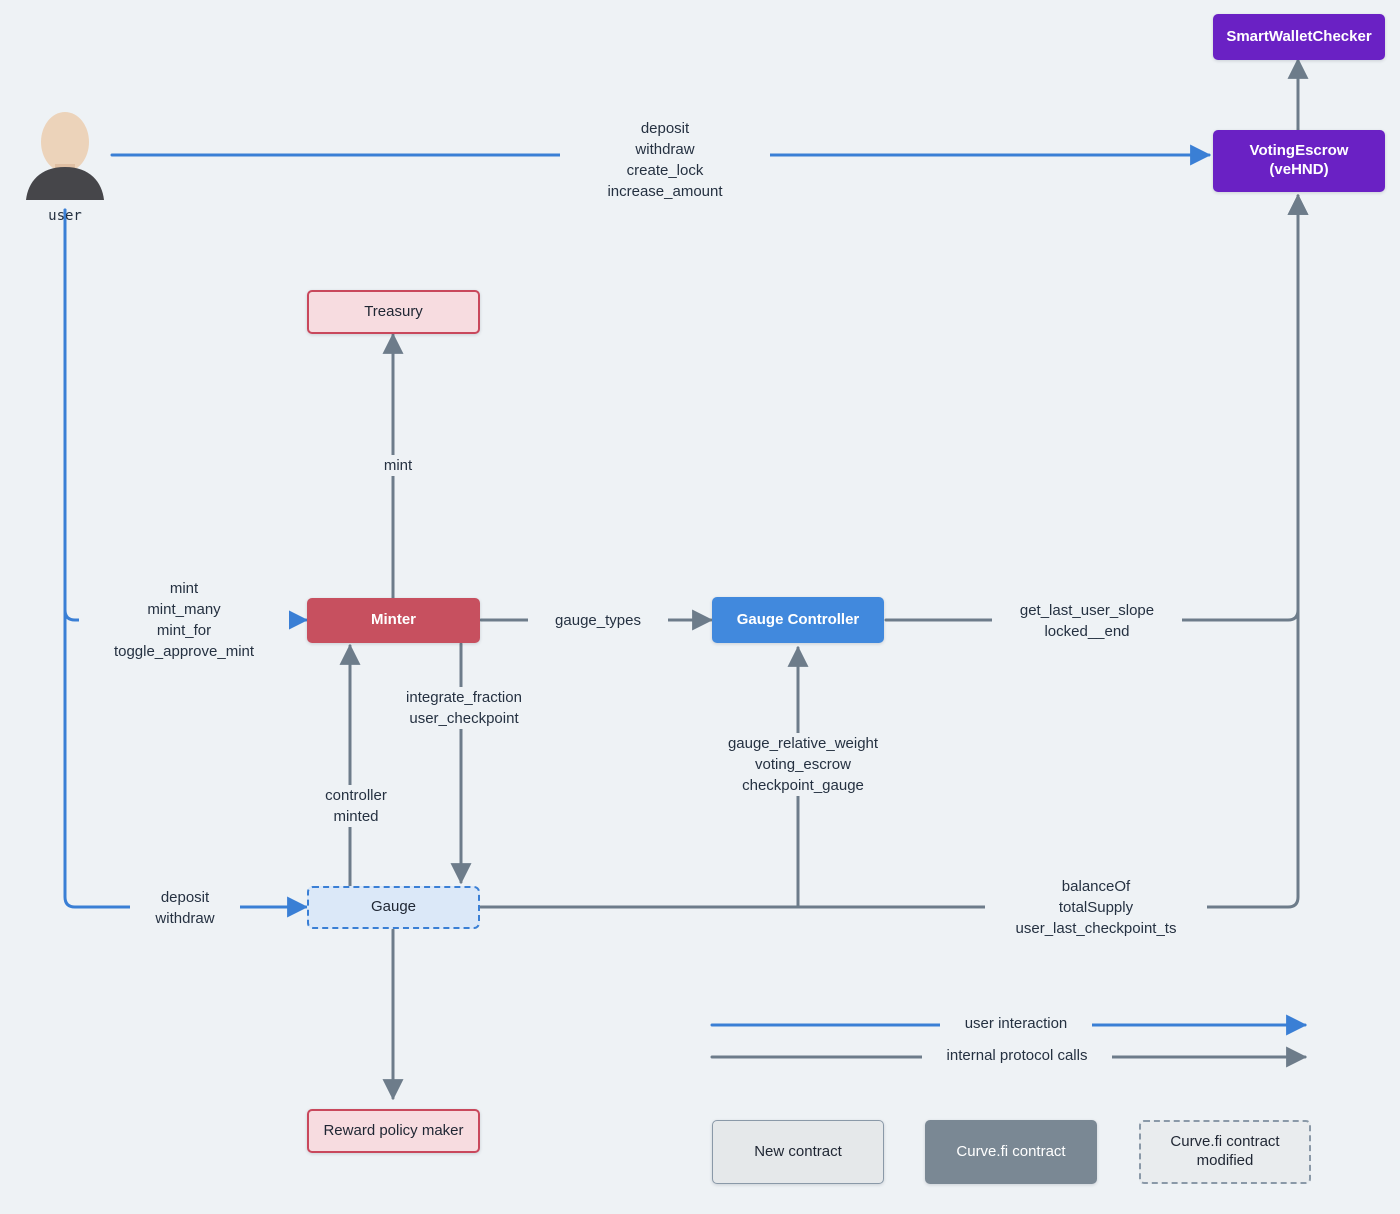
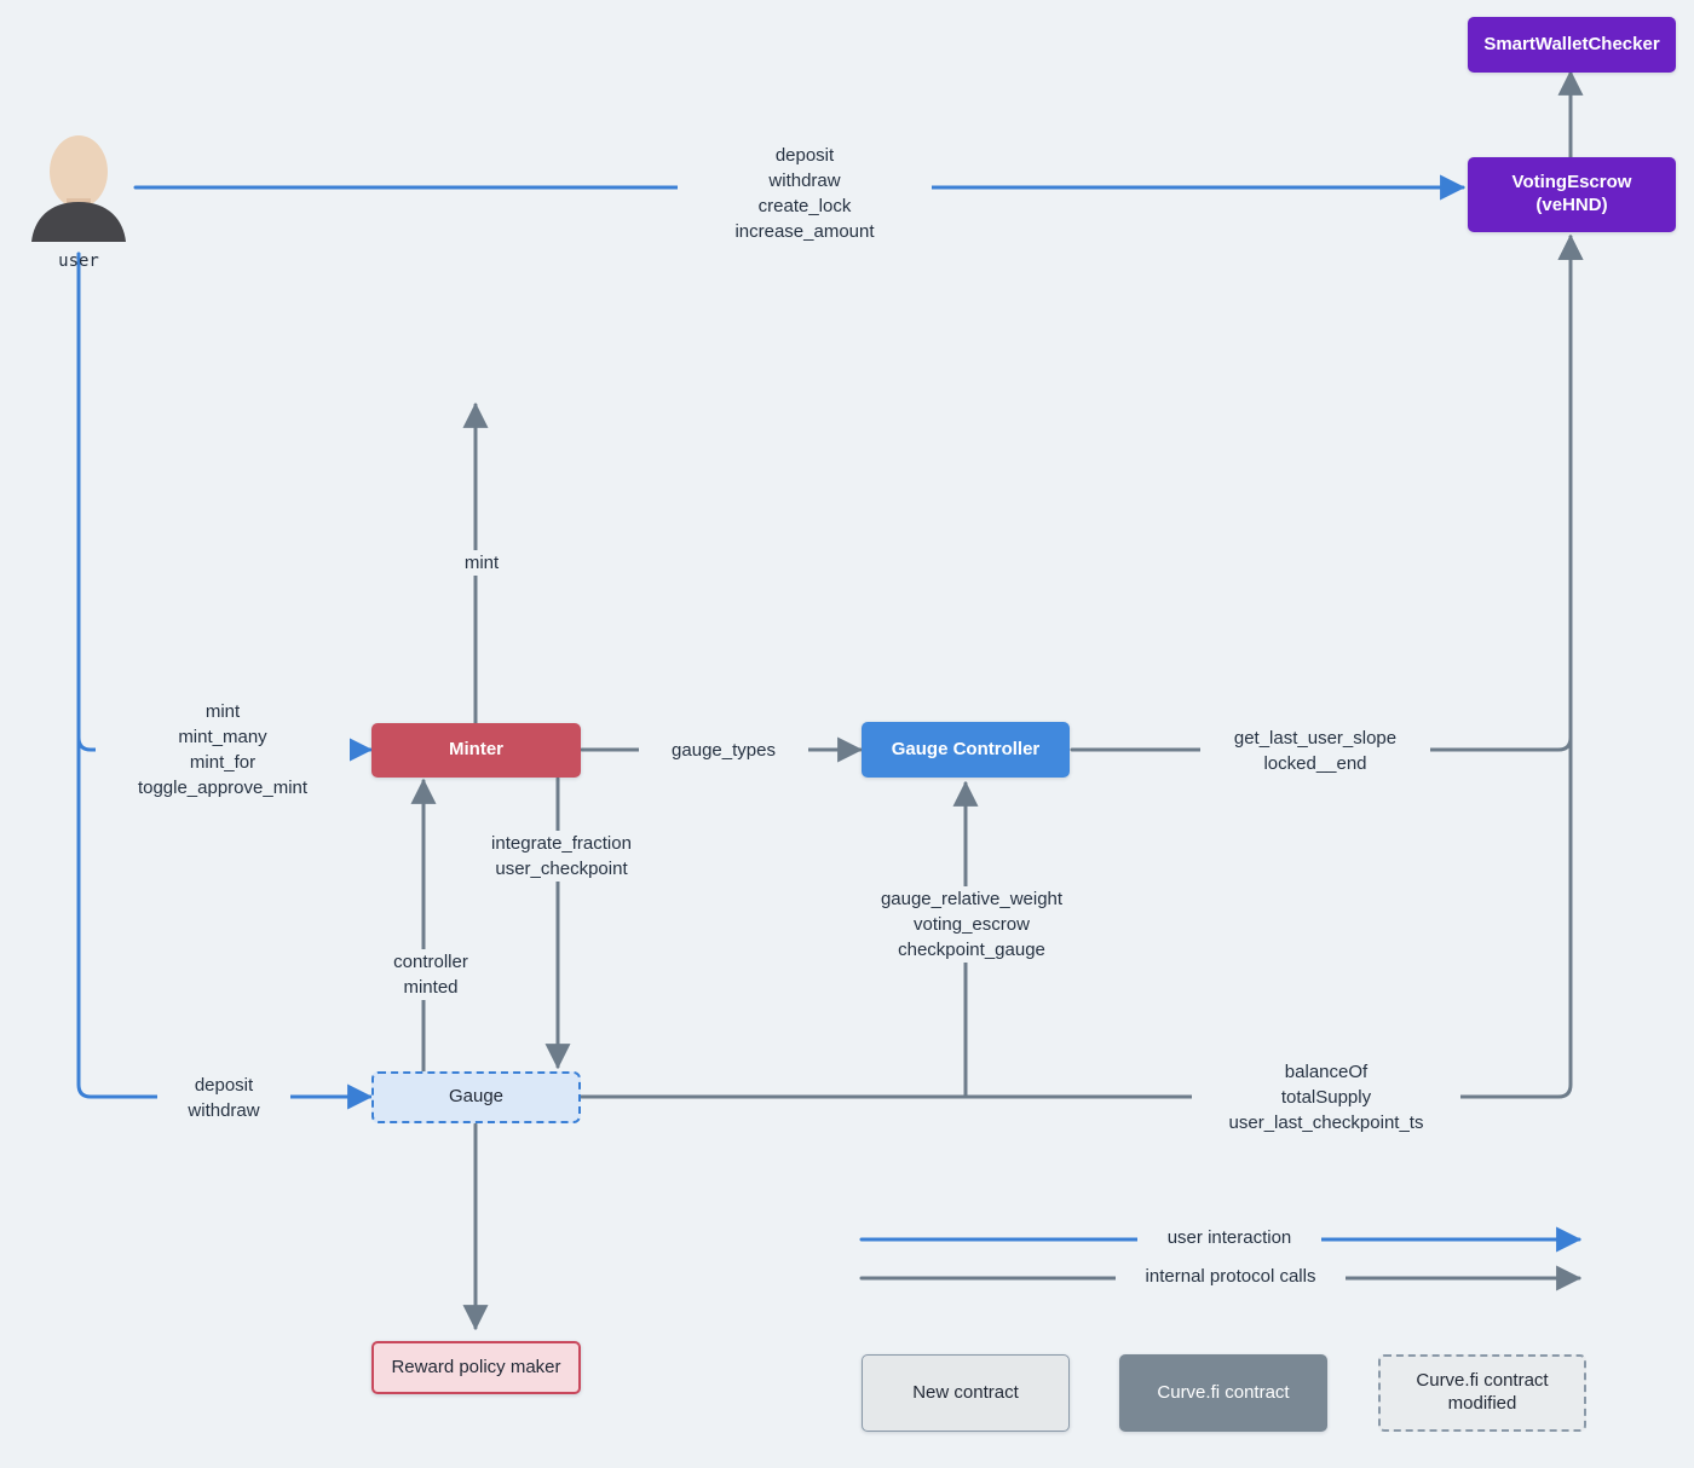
  user
  SmartWalletChecker
  VotingEscrow
  (veHND)
- Treasury
  Minter
  Gauge Controller
  Gauge
  Reward policy maker
  deposit
  withdraw
  create_lock
  increase_amount
  mint
  mint_many
  mint_for
  toggle_approve_mint
  deposit
  withdraw
  mint
  gauge_types
  controller
  minted
  integrate_fraction
  user_checkpoint
  gauge_relative_weight
  voting_escrow
  checkpoint_gauge
  get_last_user_slope
  locked__end
  balanceOf
  totalSupply
  user_last_checkpoint_ts
  user interaction
  internal protocol calls
  New contract
  Curve.fi contract
  Curve.fi contract
  modified
